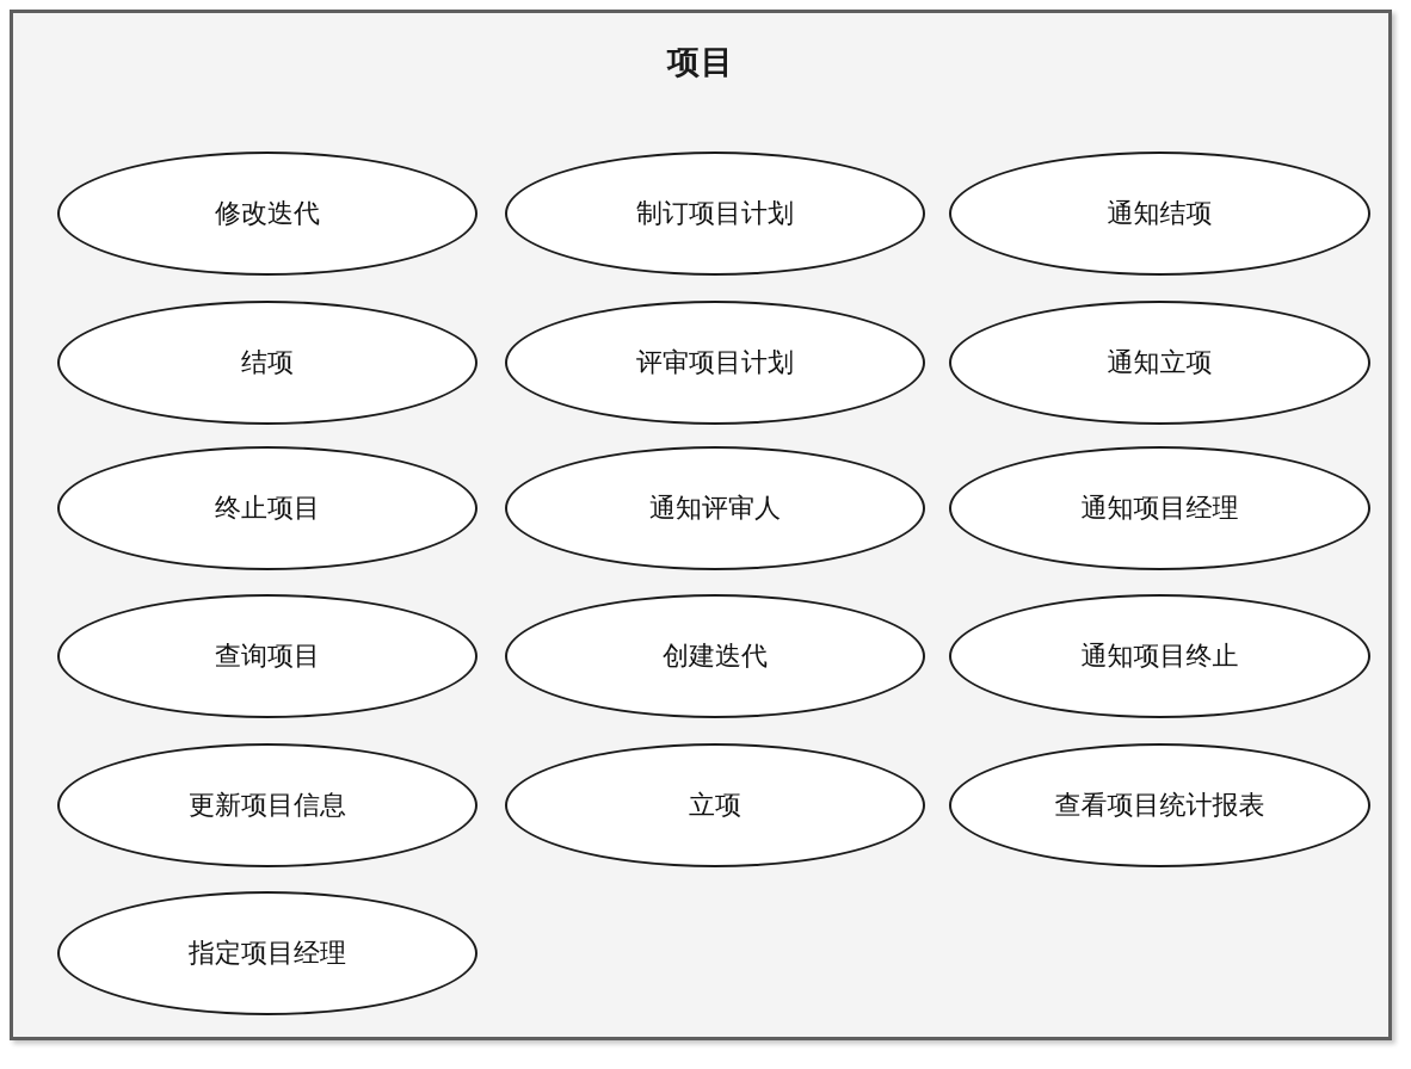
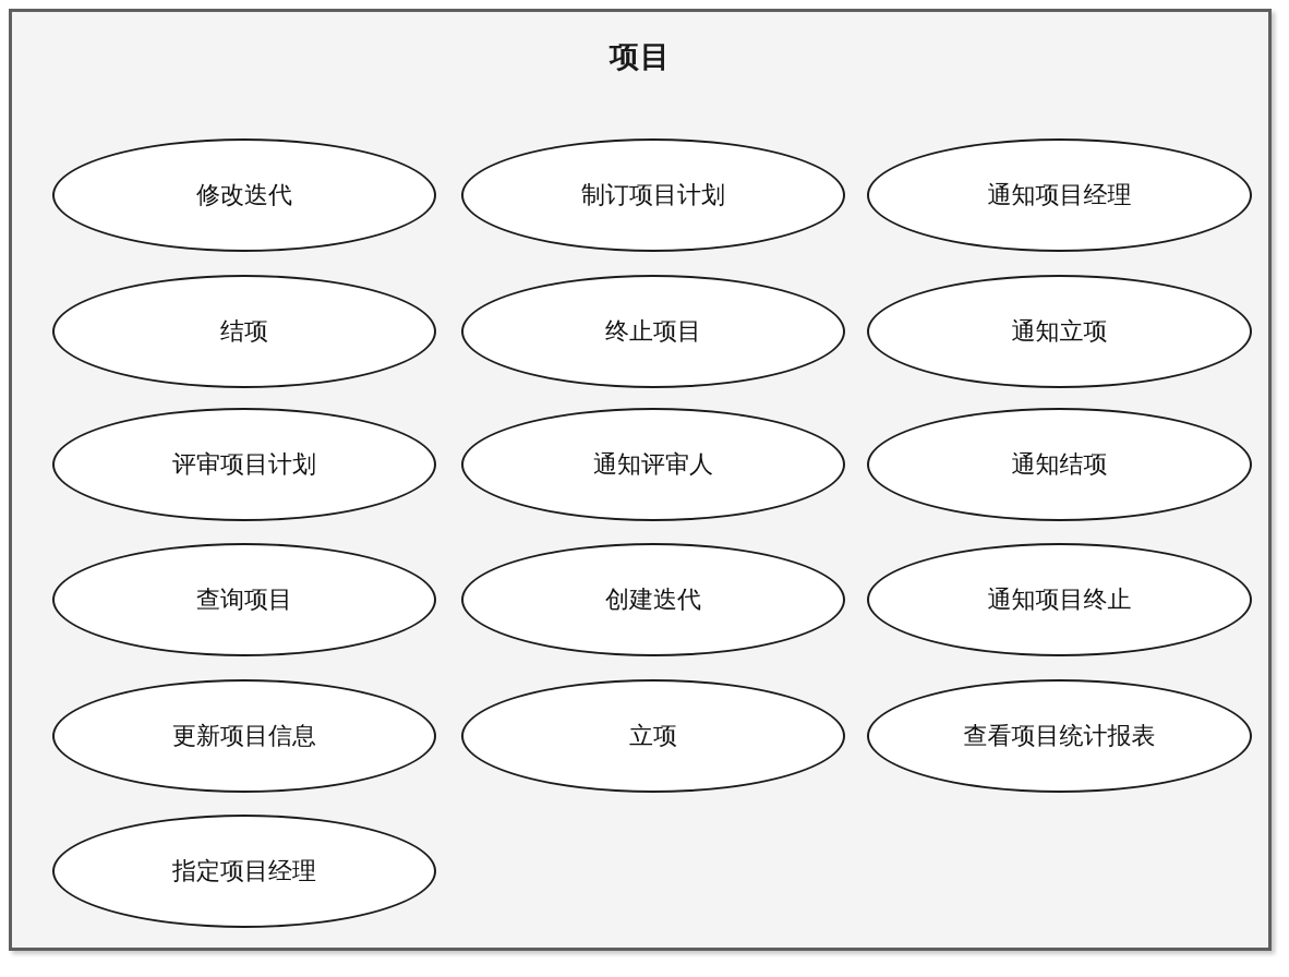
  项目
  修改迭代
  制订项目计划
- 通知结项
+ 通知项目经理
  结项
- 评审项目计划
+ 终止项目
  通知立项
- 终止项目
+ 评审项目计划
  通知评审人
- 通知项目经理
+ 通知结项
  查询项目
  创建迭代
  通知项目终止
  更新项目信息
  立项
  查看项目统计报表
  指定项目经理
